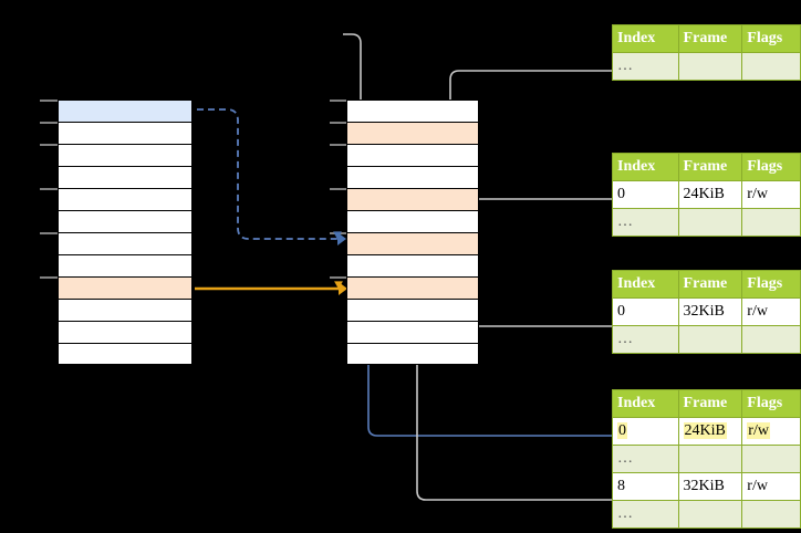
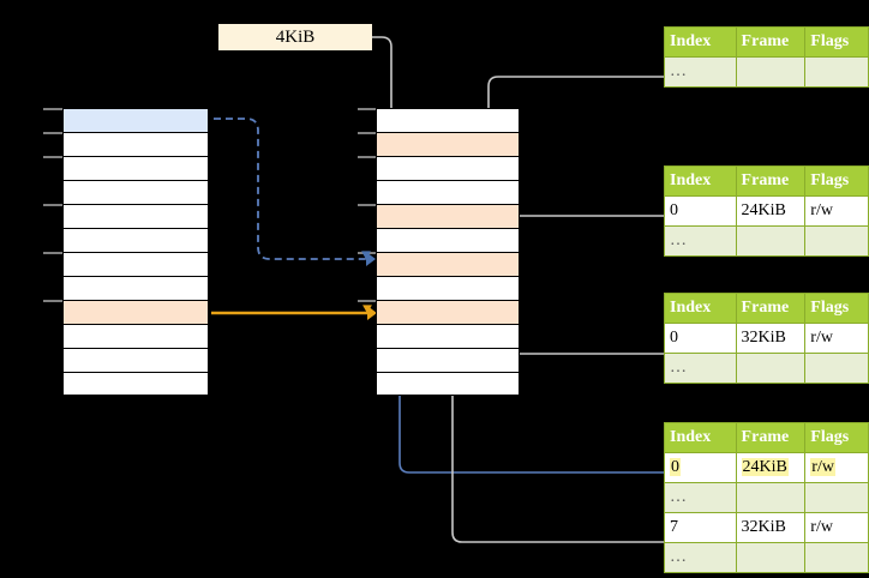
+ 4KiB
  Index	Frame	Flags
  …
  Index	Frame	Flags
  0	24KiB	r/w
  …
  Index	Frame	Flags
  0	32KiB	r/w
  …
  Index	Frame	Flags
  0	24KiB	r/w
  …
- 8	32KiB	r/w
+ 7	32KiB	r/w
  …
